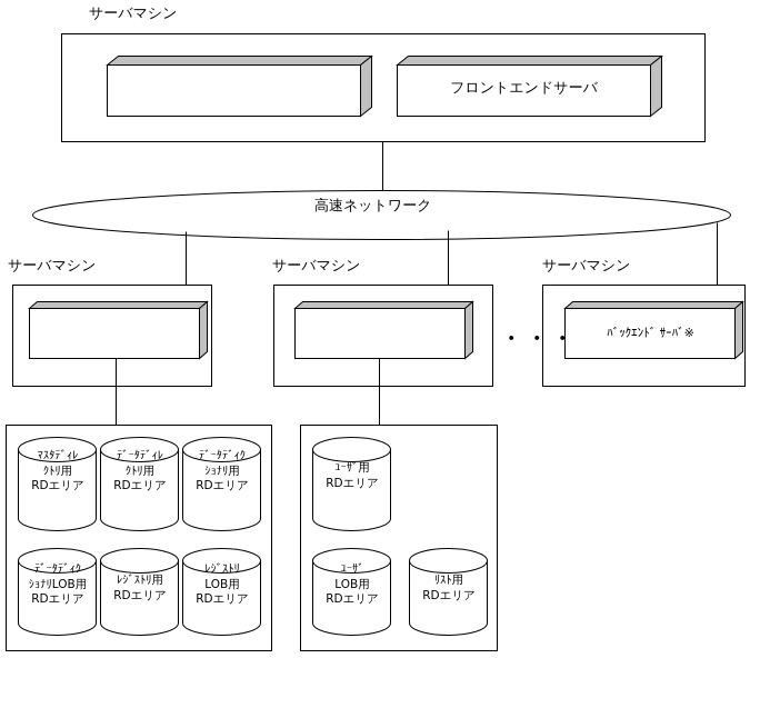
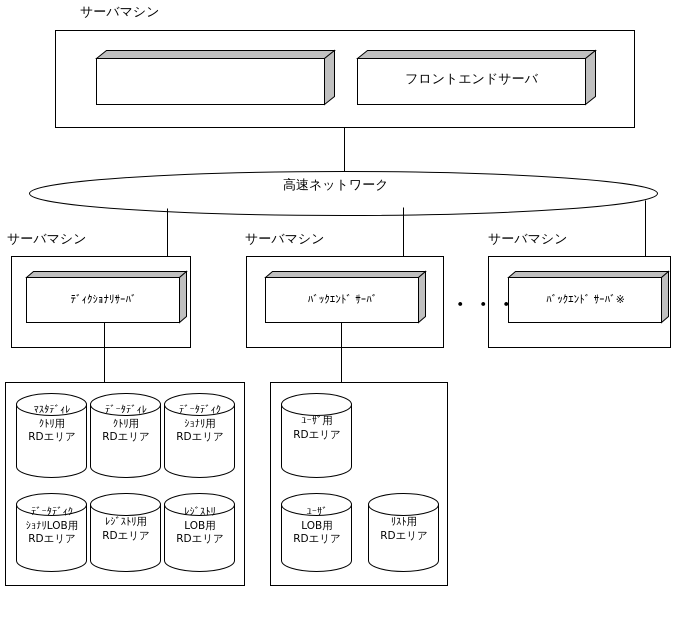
  サーバマシン
  フロントエンドサーバ
  高速ネットワーク
  サーバマシン
  サーバマシン
  サーバマシン
+ ﾃﾞｨｸｼｮﾅﾘｻｰﾊﾞ
+ ﾊﾞｯｸｴﾝﾄﾞ ｻｰﾊﾞ
  ﾊﾞｯｸｴﾝﾄﾞ ｻｰﾊﾞ※
  ・・・
  ﾏｽﾀﾃﾞｨﾚ
  ｸﾄﾘ用
  RDエリア
  ﾃﾞｰﾀﾃﾞｨﾚ
  ｸﾄﾘ用
  RDエリア
  ﾃﾞｰﾀﾃﾞｨｸ
  ｼｮﾅﾘ用
  RDエリア
  ﾃﾞｰﾀﾃﾞｨｸ
  ｼｮﾅﾘLOB用
  RDエリア
  ﾚｼﾞｽﾄﾘ用
  RDエリア
  ﾚｼﾞｽﾄﾘ
  LOB用
  RDエリア
  ﾕｰｻﾞ用
  RDエリア
  ﾕｰｻﾞ
  LOB用
  RDエリア
  ﾘｽﾄ用
  RDエリア
